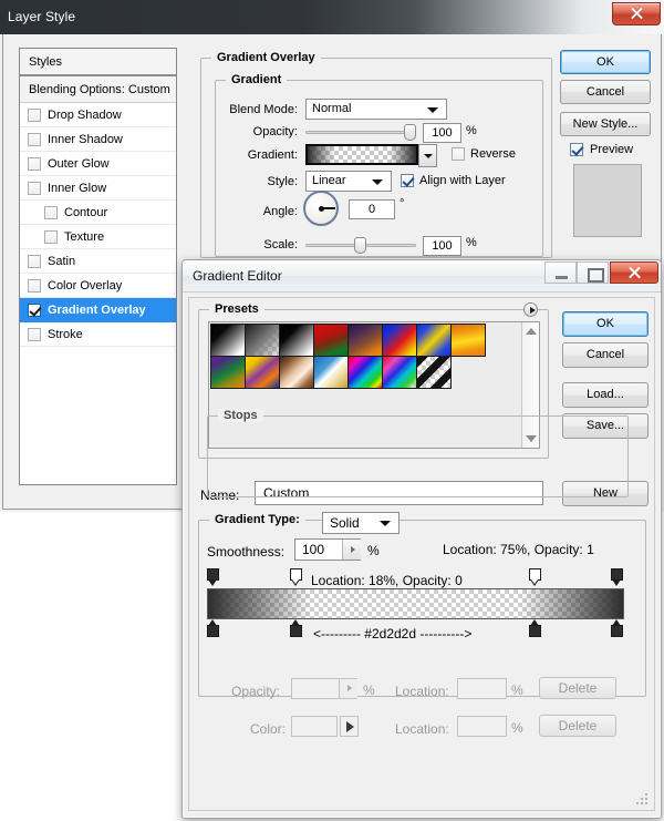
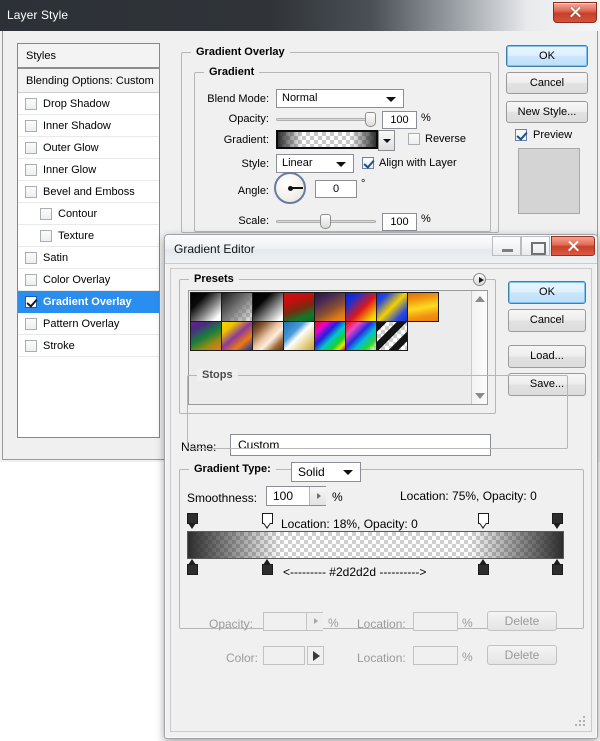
  Layer Style
  Styles
  Blending Options: Custom
  Drop Shadow
  Inner Shadow
  Outer Glow
  Inner Glow
+ Bevel and Emboss
  Contour
  Texture
  Satin
  Color Overlay
  Gradient Overlay
+ Pattern Overlay
  Stroke
  Gradient Overlay
  Gradient
  Blend Mode:
  Normal
  Opacity:
  100
  %
  Gradient:
  Reverse
  Style:
  Linear
  Align with Layer
  Angle:
  0
  °
  Scale:
  100
  %
  OK
  Cancel
  New Style...
  Preview
  Gradient Editor
  Presets
  Name:
  Custom
  OK
  Cancel
  Load...
  Save...
- New
  Gradient Type:
  Solid
  Smoothness:
  100
  %
- Location: 75%, Opacity: 1
+ Location: 75%, Opacity: 0
  Location: 18%, Opacity: 0
  <--------- #2d2d2d ---------->
  Stops
  Opacity:
  %
  Location:
  %
  Delete
  Color:
  Location:
  %
  Delete
